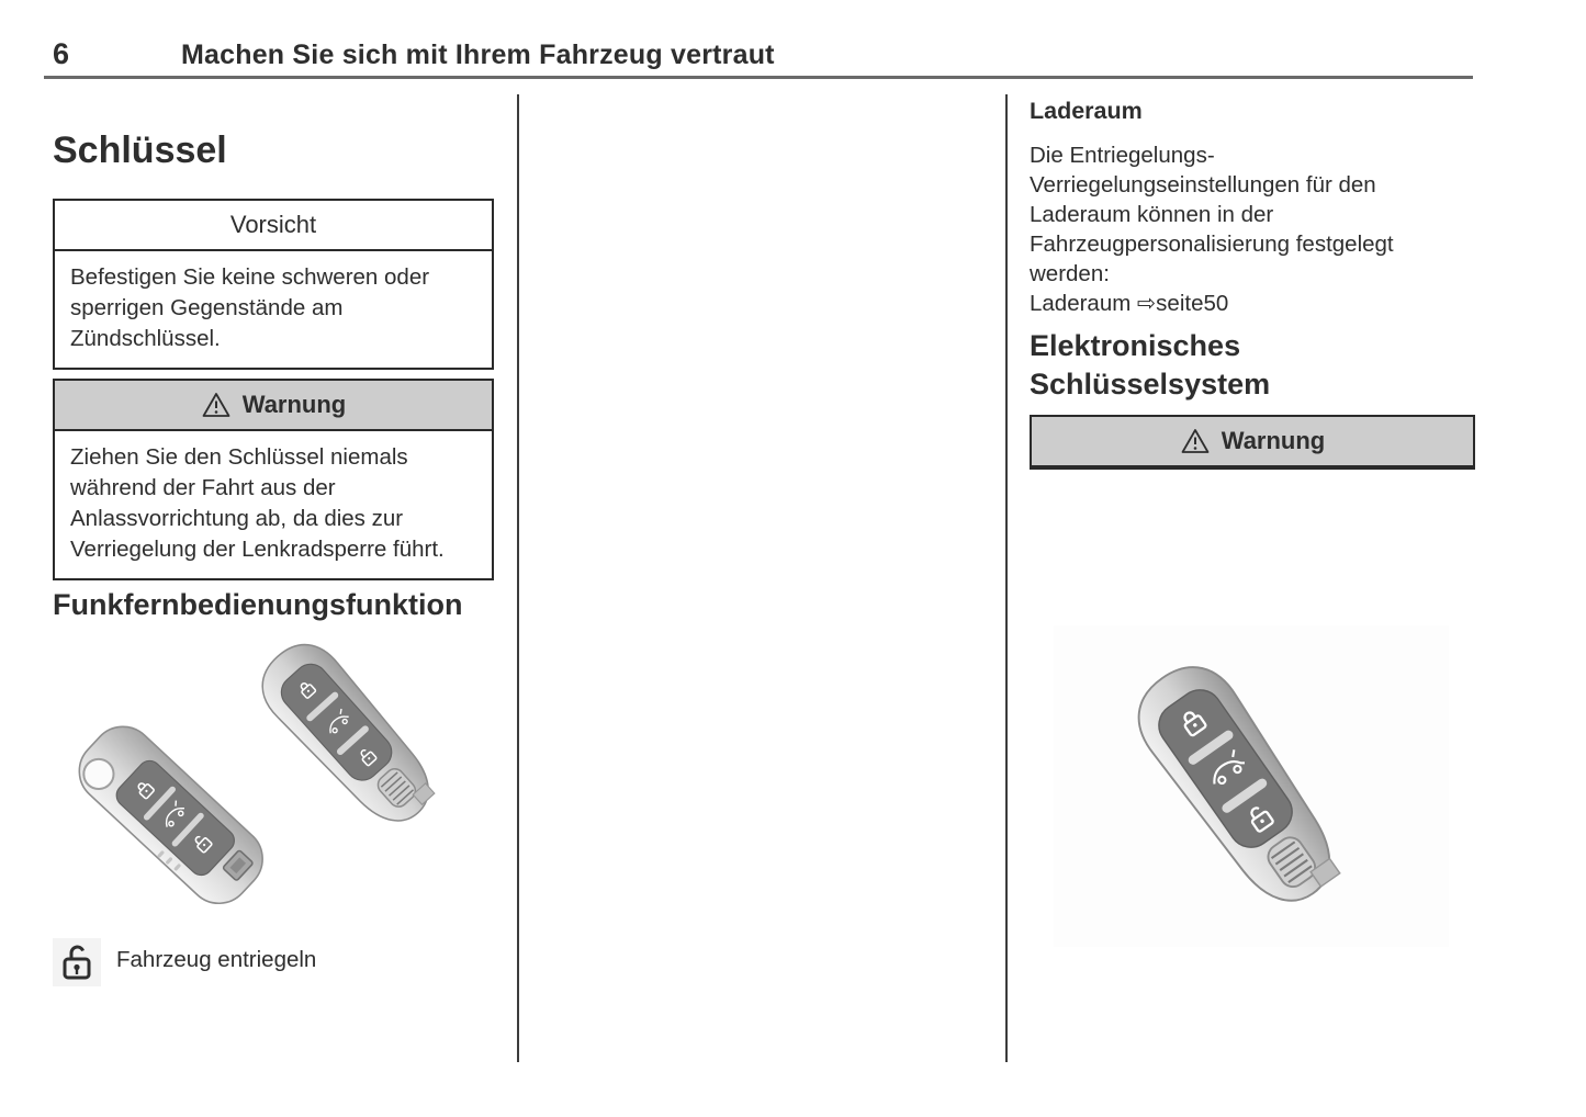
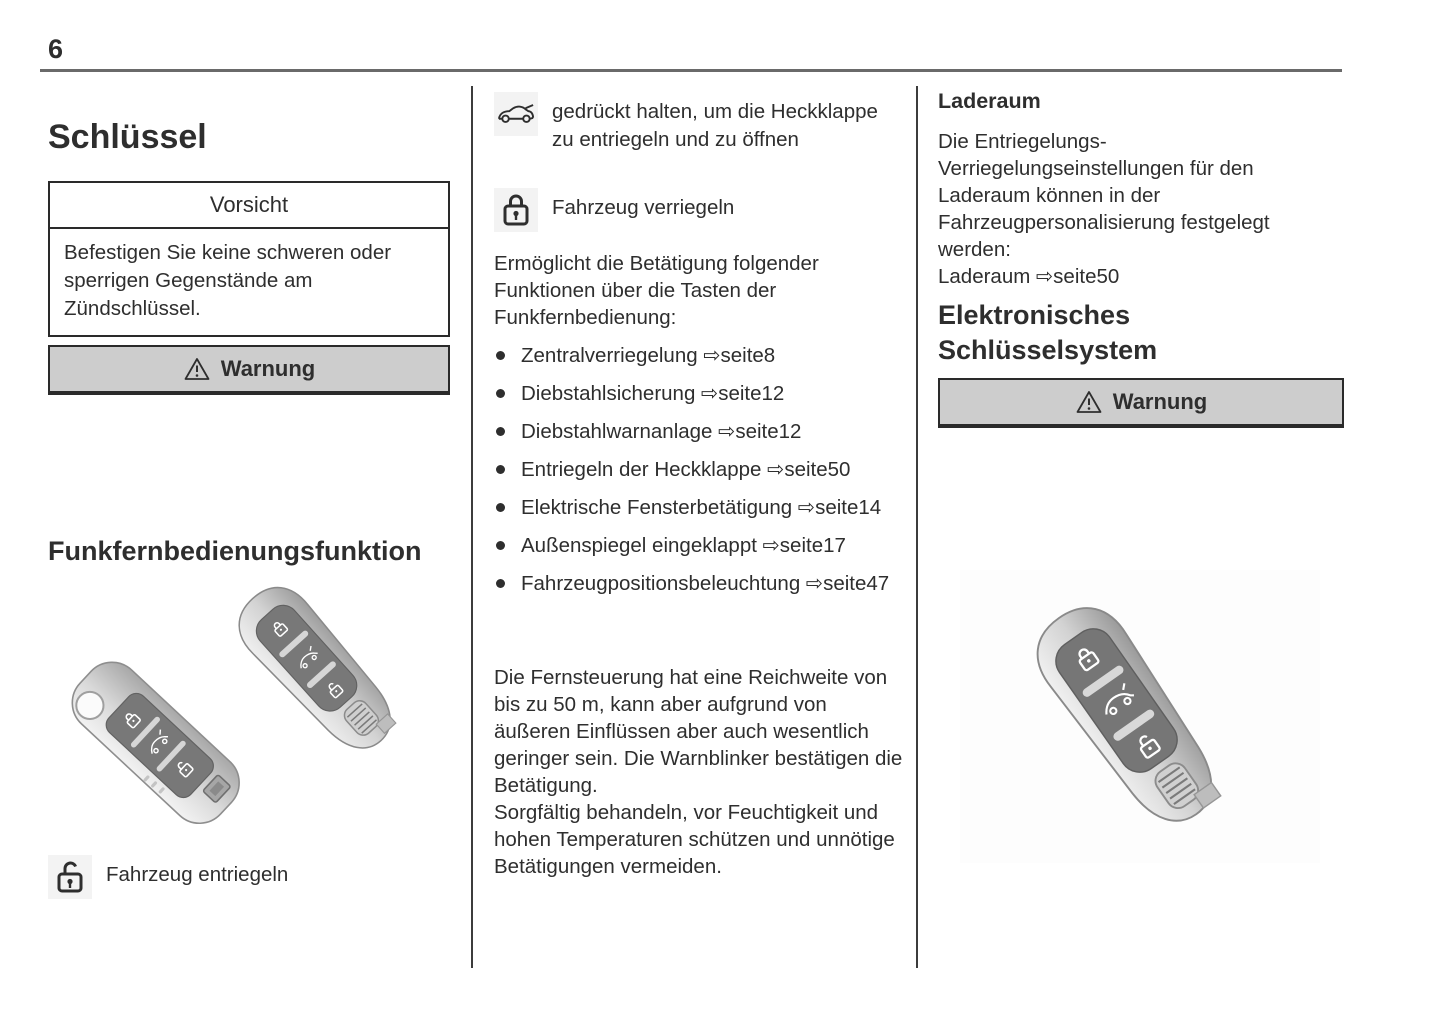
  6
- Machen Sie sich mit Ihrem Fahrzeug vertraut
  Schlüssel
  Vorsicht
  Befestigen Sie keine schweren oder sperrigen Gegenstände am Zündschlüssel.
  Warnung
- Ziehen Sie den Schlüssel niemals während der Fahrt aus der Anlassvorrichtung ab, da dies zur Verriegelung der Lenkradsperre führt.
  Funkfernbedienungsfunktion
  Fahrzeug entriegeln
+ gedrückt halten, um die Heckklappe zu entriegeln und zu öffnen
+ Fahrzeug verriegeln
+ Ermöglicht die Betätigung folgender Funktionen über die Tasten der Funkfernbedienung:
+ Zentralverriegelung ⇨seite8
+ Diebstahlsicherung ⇨seite12
+ Diebstahlwarnanlage ⇨seite12
+ Entriegeln der Heckklappe ⇨seite50
+ Elektrische Fensterbetätigung ⇨seite14
+ Außenspiegel eingeklappt ⇨seite17
+ Fahrzeugpositionsbeleuchtung ⇨seite47
+ Die Fernsteuerung hat eine Reichweite von bis zu 50 m, kann aber aufgrund von äußeren Einflüssen aber auch wesentlich geringer sein. Die Warnblinker bestätigen die Betätigung.
+ Sorgfältig behandeln, vor Feuchtigkeit und hohen Temperaturen schützen und unnötige Betätigungen vermeiden.
  Laderaum
  Die Entriegelungs-Verriegelungseinstellungen für den Laderaum können in der Fahrzeugpersonalisierung festgelegt werden:
  Laderaum ⇨seite50
  Elektronisches Schlüsselsystem
  Warnung
